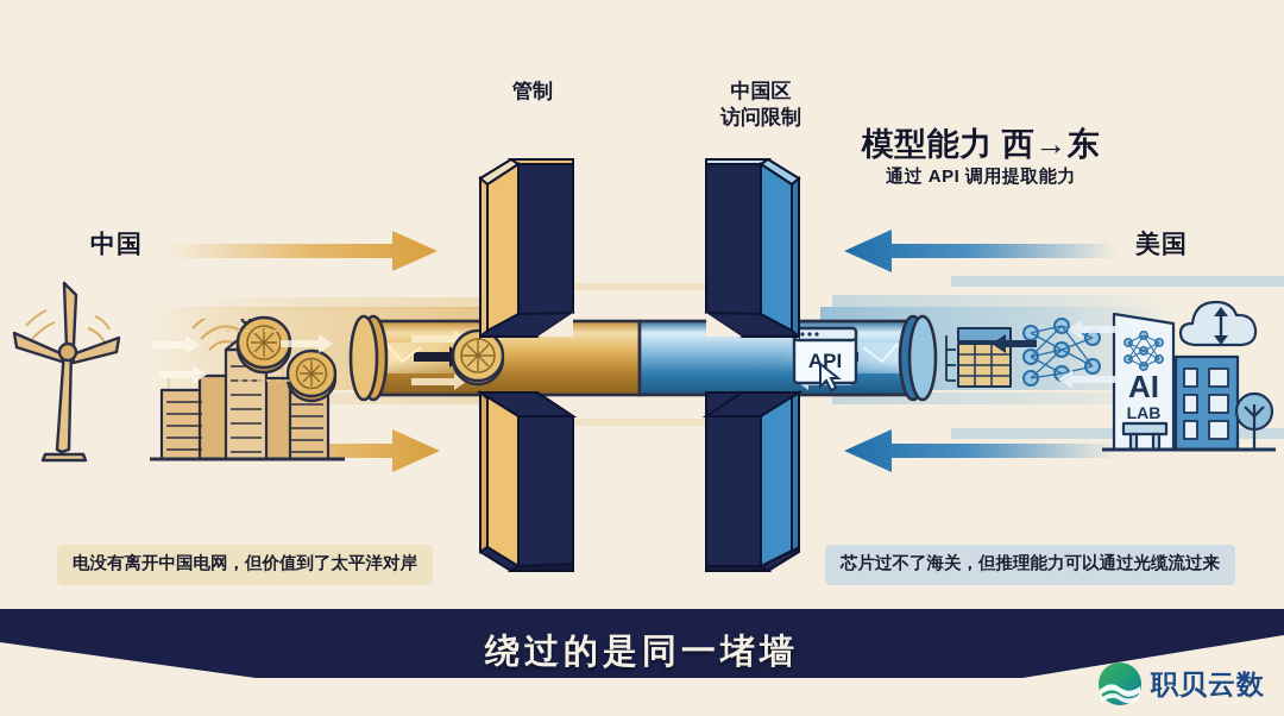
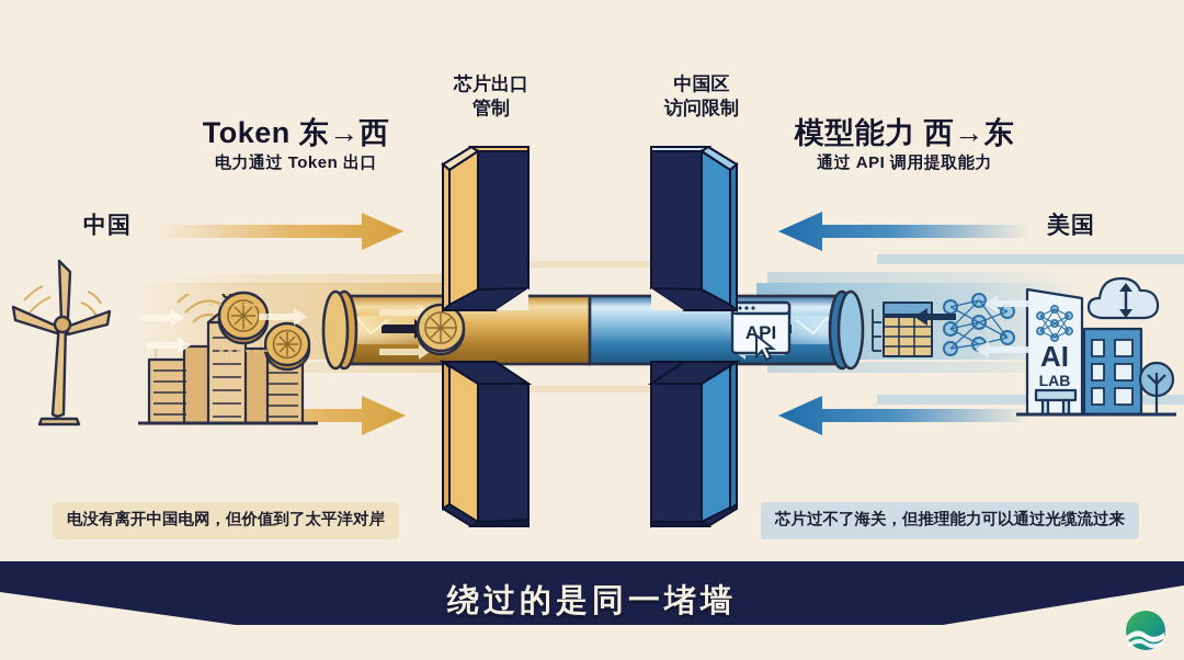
  AI
  LAB
  API
+ Token 东→西
+ 电力通过 Token 出口
  模型能力 西→东
  通过 API 调用提取能力
+ 芯片出口
  管制
  中国区
  访问限制
  中国
  美国
  电没有离开中国电网，但价值到了太平洋对岸
  芯片过不了海关，但推理能力可以通过光缆流过来
  绕过的是同一堵墙
- 职贝云数
